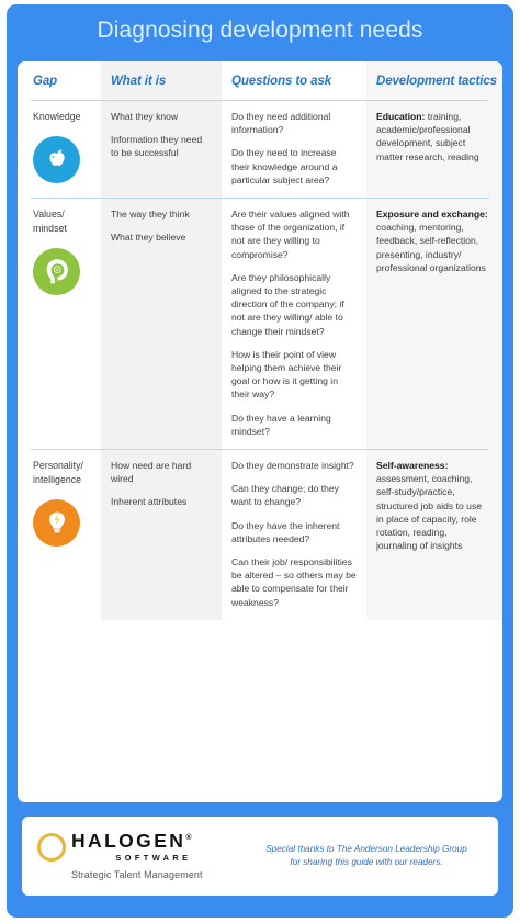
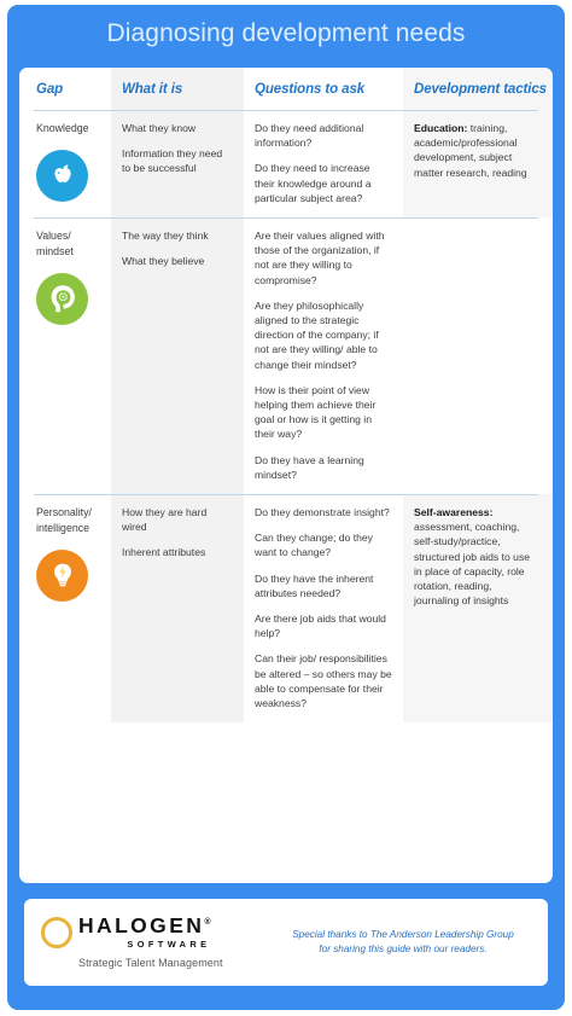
  Diagnosing development needs
  Gap
  What it is
  Questions to ask
  Development tactics
  Knowledge
  What they know
  Information they need to be successful
  Do they need additional information?
  Do they need to increase their knowledge around a particular subject area?
  Education: training, academic/professional development, subject matter research, reading
  Values/ mindset
  The way they think
  What they believe
  Are their values aligned with those of the organization, if not are they willing to compromise?
  Are they philosophically aligned to the strategic direction of the company; if not are they willing/ able to change their mindset?
  How is their point of view helping them achieve their goal or how is it getting in their way?
  Do they have a learning mindset?
- Exposure and exchange: coaching, mentoring, feedback, self-reflection, presenting, industry/ professional organizations
  Personality/ intelligence
- How need are hard wired
+ How they are hard wired
  Inherent attributes
  Do they demonstrate insight?
  Can they change; do they want to change?
  Do they have the inherent attributes needed?
+ Are there job aids that would help?
  Can their job/ responsibilities be altered – so others may be able to compensate for their weakness?
  Self-awareness: assessment, coaching, self-study/practice, structured job aids to use in place of capacity, role rotation, reading, journaling of insights
  HALOGEN
  SOFTWARE
  Strategic Talent Management
  Special thanks to The Anderson Leadership Group
  for sharing this guide with our readers.
